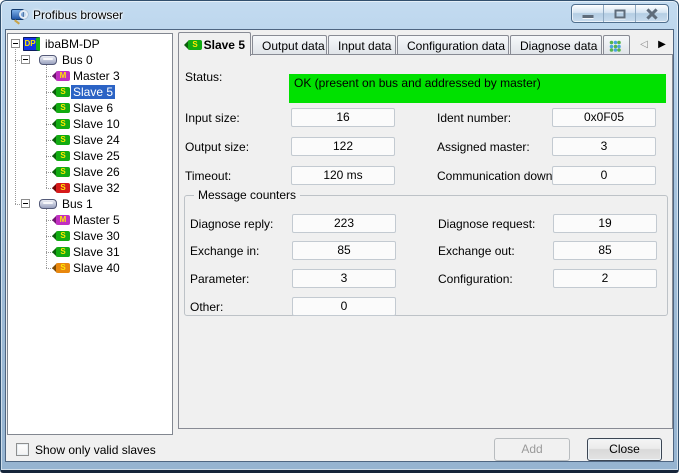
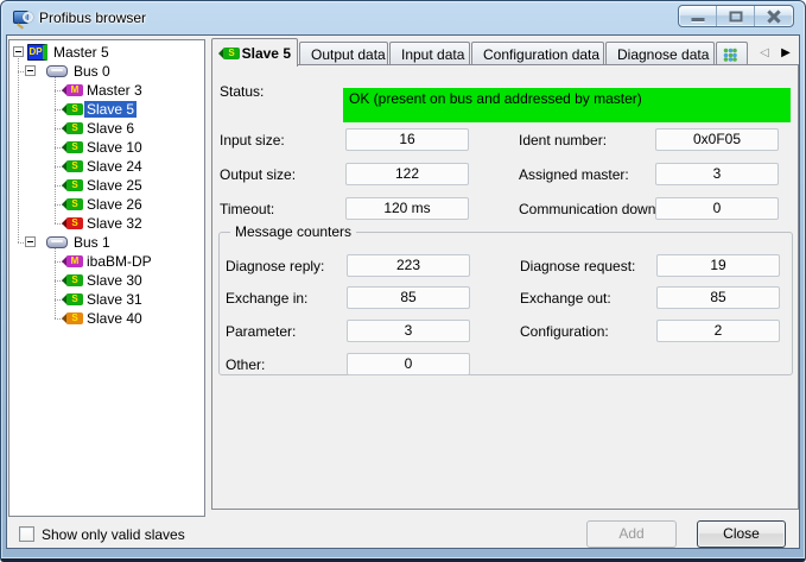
  Profibus browser
  DP
- ibaBM-DP
+ Master 5
  Bus 0
  M
  Master 3
  S
  Slave 5
  S
  Slave 6
  S
  Slave 10
  S
  Slave 24
  S
  Slave 25
  S
  Slave 26
  S
  Slave 32
  Bus 1
  M
- Master 5
+ ibaBM-DP
  S
  Slave 30
  S
  Slave 31
  S
  Slave 40
  S
  Slave 5
  Output data
  Input data
  Configuration data
  Diagnose data
  ◁
  ▶
  Status:
  OK (present on bus and addressed by master)
  Input size:
  16
  Ident number:
  0x0F05
  Output size:
  122
  Assigned master:
  3
  Timeout:
  120 ms
  Communication down
  0
  Message counters
  Diagnose reply:
  223
  Diagnose request:
  19
  Exchange in:
  85
  Exchange out:
  85
  Parameter:
  3
  Configuration:
  2
  Other:
  0
  Show only valid slaves
  Add
  Close
